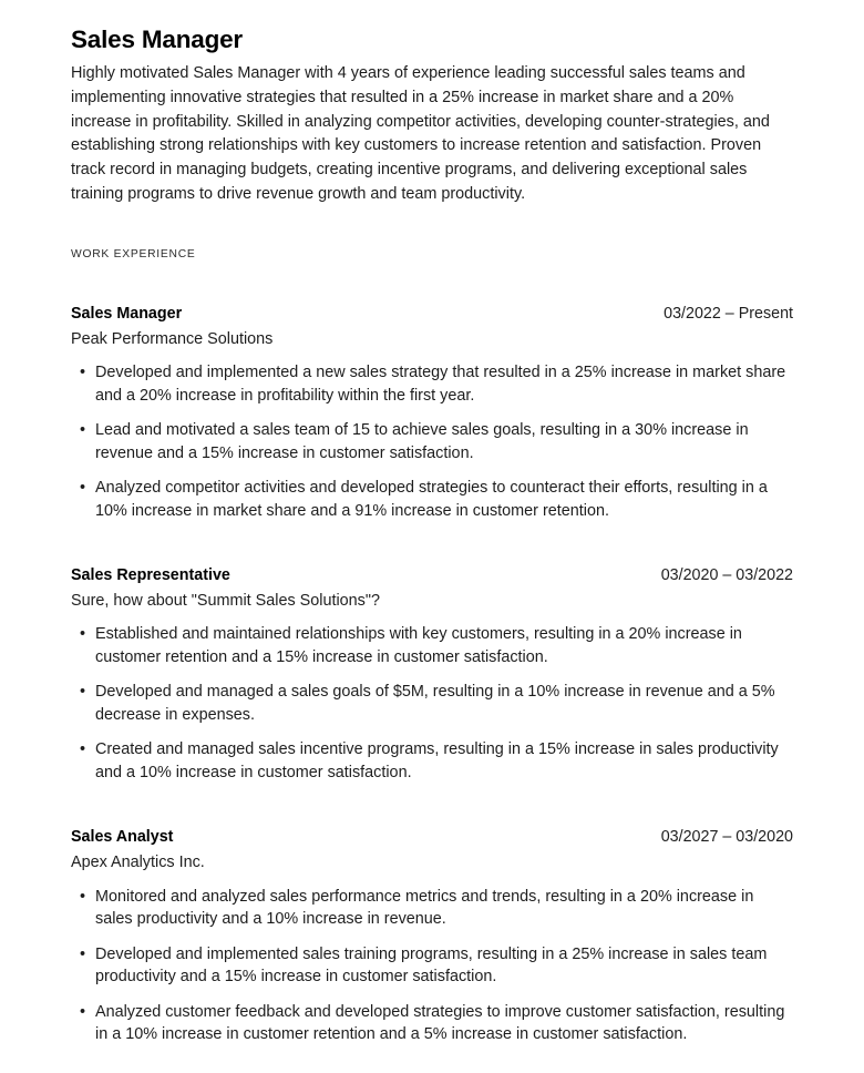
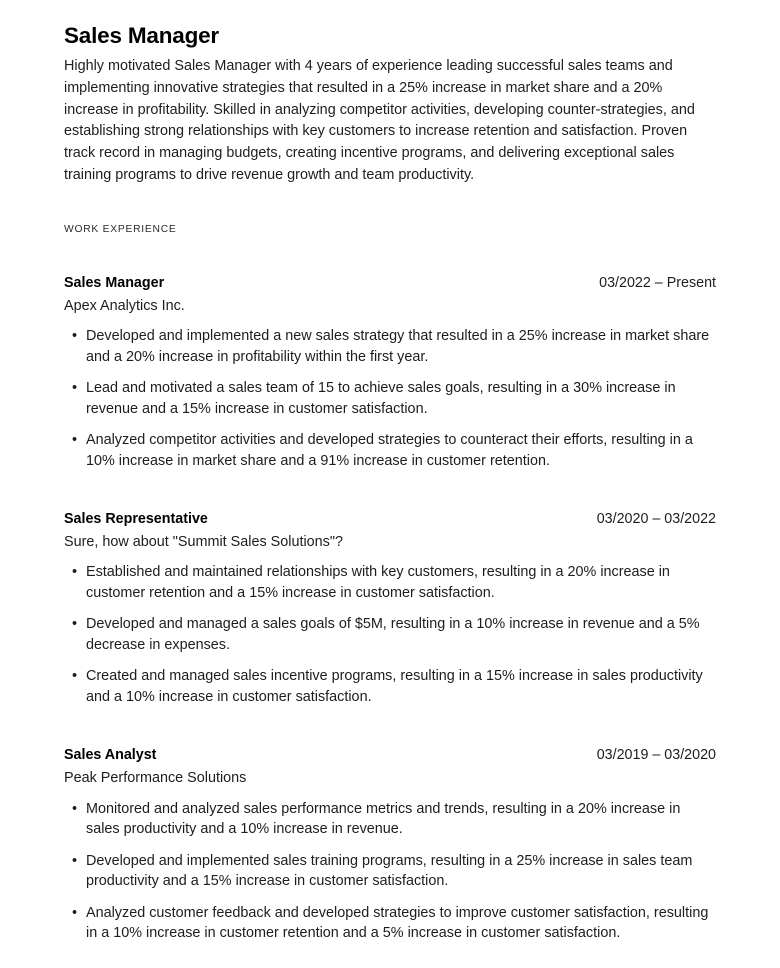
  Sales Manager
  Highly motivated Sales Manager with 4 years of experience leading successful sales teams and implementing innovative strategies that resulted in a 25% increase in market share and a 20% increase in profitability. Skilled in analyzing competitor activities, developing counter-strategies, and establishing strong relationships with key customers to increase retention and satisfaction. Proven track record in managing budgets, creating incentive programs, and delivering exceptional sales training programs to drive revenue growth and team productivity.
  WORK EXPERIENCE
  Sales Manager
  03/2022 – Present
- Peak Performance Solutions
+ Apex Analytics Inc.
  •
  Developed and implemented a new sales strategy that resulted in a 25% increase in market share and a 20% increase in profitability within the first year.
  •
  Lead and motivated a sales team of 15 to achieve sales goals, resulting in a 30% increase in revenue and a 15% increase in customer satisfaction.
  •
  Analyzed competitor activities and developed strategies to counteract their efforts, resulting in a 10% increase in market share and a 91% increase in customer retention.
  Sales Representative
  03/2020 – 03/2022
  Sure, how about "Summit Sales Solutions"?
  •
  Established and maintained relationships with key customers, resulting in a 20% increase in customer retention and a 15% increase in customer satisfaction.
  •
  Developed and managed a sales goals of $5M, resulting in a 10% increase in revenue and a 5% decrease in expenses.
  •
  Created and managed sales incentive programs, resulting in a 15% increase in sales productivity and a 10% increase in customer satisfaction.
  Sales Analyst
- 03/2027 – 03/2020
+ 03/2019 – 03/2020
- Apex Analytics Inc.
+ Peak Performance Solutions
  •
  Monitored and analyzed sales performance metrics and trends, resulting in a 20% increase in sales productivity and a 10% increase in revenue.
  •
  Developed and implemented sales training programs, resulting in a 25% increase in sales team productivity and a 15% increase in customer satisfaction.
  •
  Analyzed customer feedback and developed strategies to improve customer satisfaction, resulting in a 10% increase in customer retention and a 5% increase in customer satisfaction.
